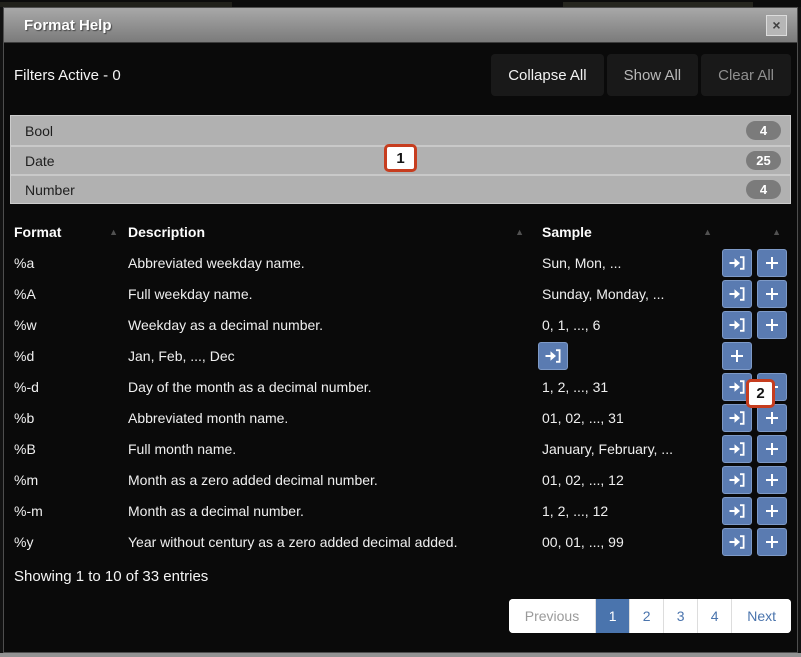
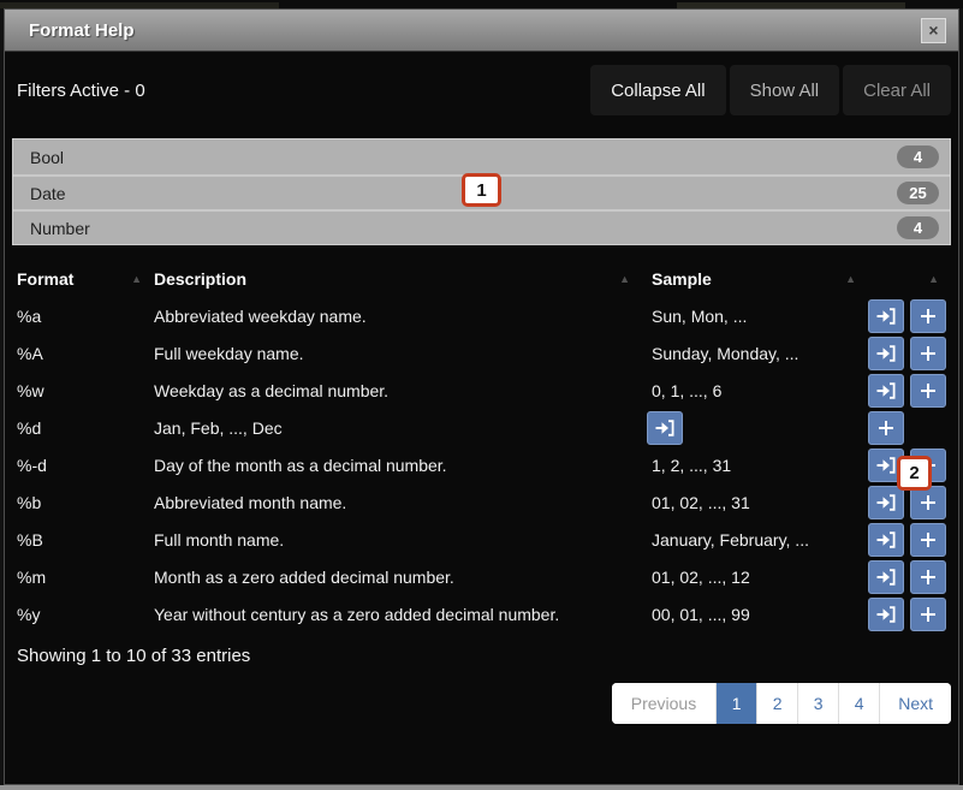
  Format Help
  ×
  Filters Active - 0
  Collapse All
  Show All
  Clear All
  Bool
  4
  Date
  25
  Number
  4
  Format
  ▲
  Description
  ▲
  Sample
  ▲
  ▲
  %a
  Abbreviated weekday name.
  Sun, Mon, ...
  %A
  Full weekday name.
  Sunday, Monday, ...
  %w
  Weekday as a decimal number.
  0, 1, ..., 6
  %d
  Jan, Feb, ..., Dec
  %-d
  Day of the month as a decimal number.
  1, 2, ..., 31
  %b
  Abbreviated month name.
  01, 02, ..., 31
  %B
  Full month name.
  January, February, ...
  %m
  Month as a zero added decimal number.
  01, 02, ..., 12
- %-m
- Month as a decimal number.
- 1, 2, ..., 12
  %y
- Year without century as a zero added decimal added.
+ Year without century as a zero added decimal number.
  00, 01, ..., 99
  Showing 1 to 10 of 33 entries
  Previous
  1
  2
  3
  4
  Next
  1
  2
